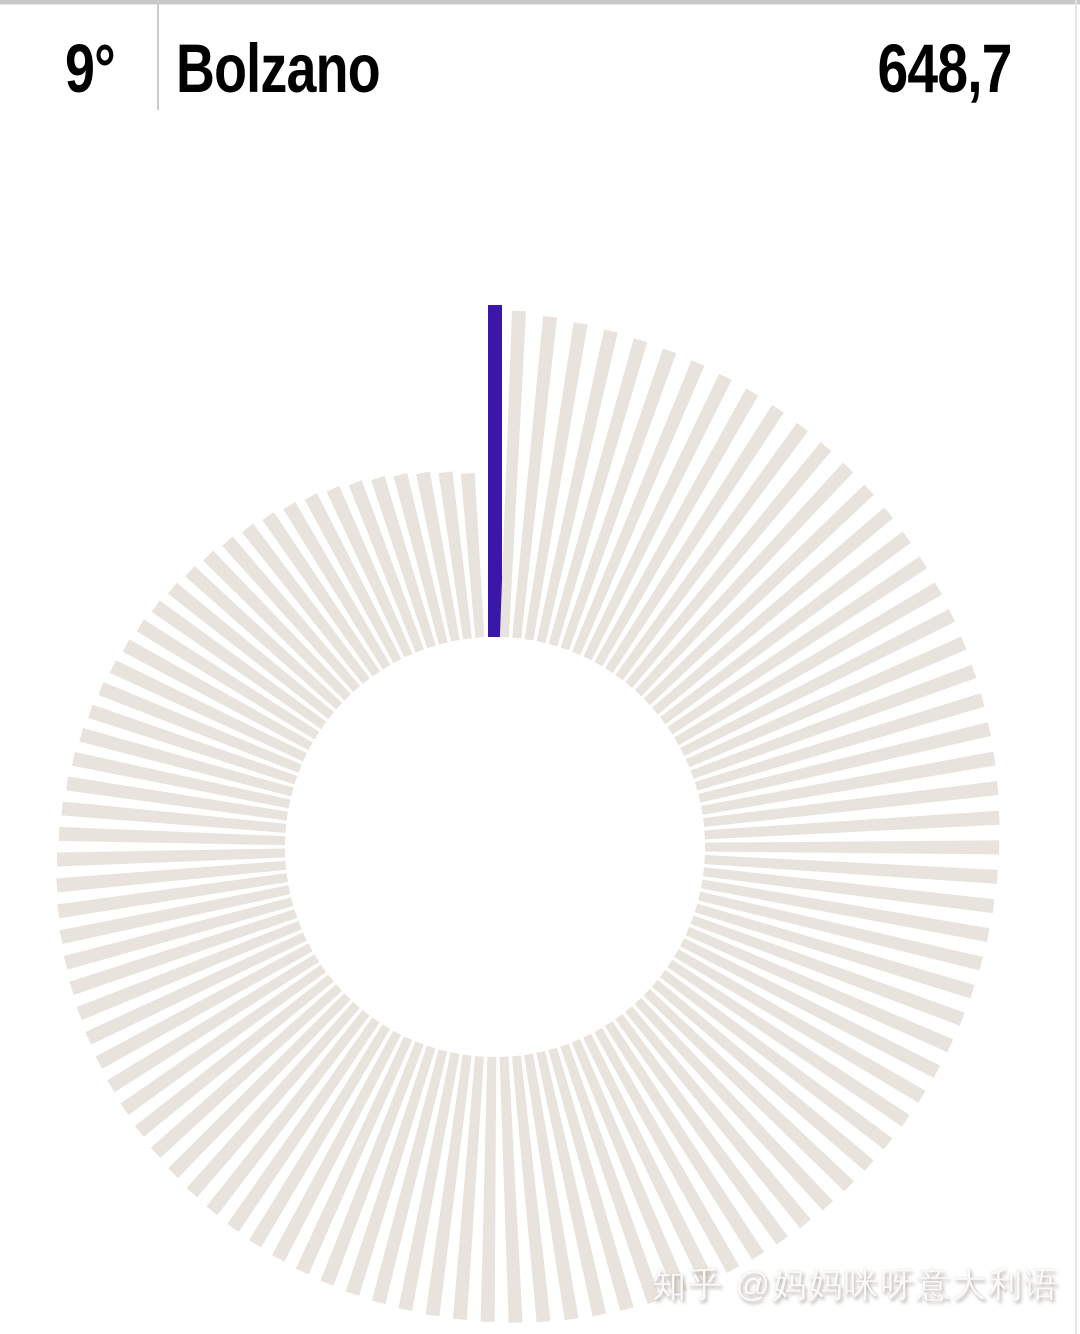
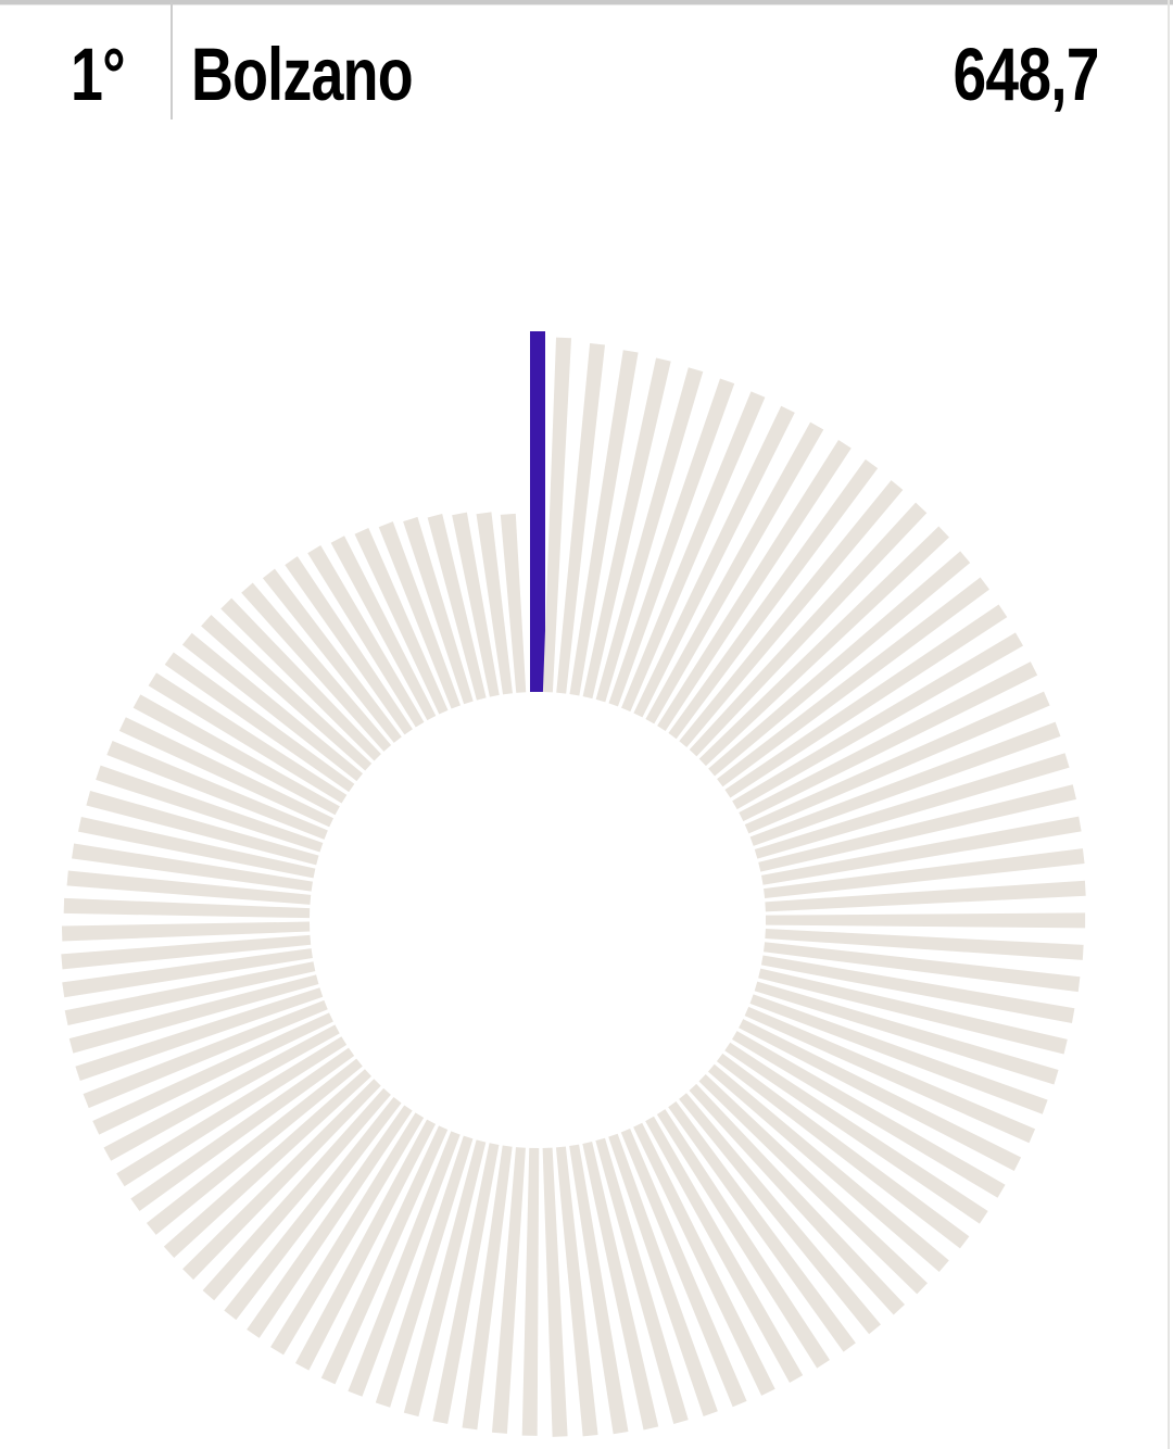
- 9°
+ 1°
  Bolzano
  648,7
- 知乎 @妈妈咪呀意大利语
